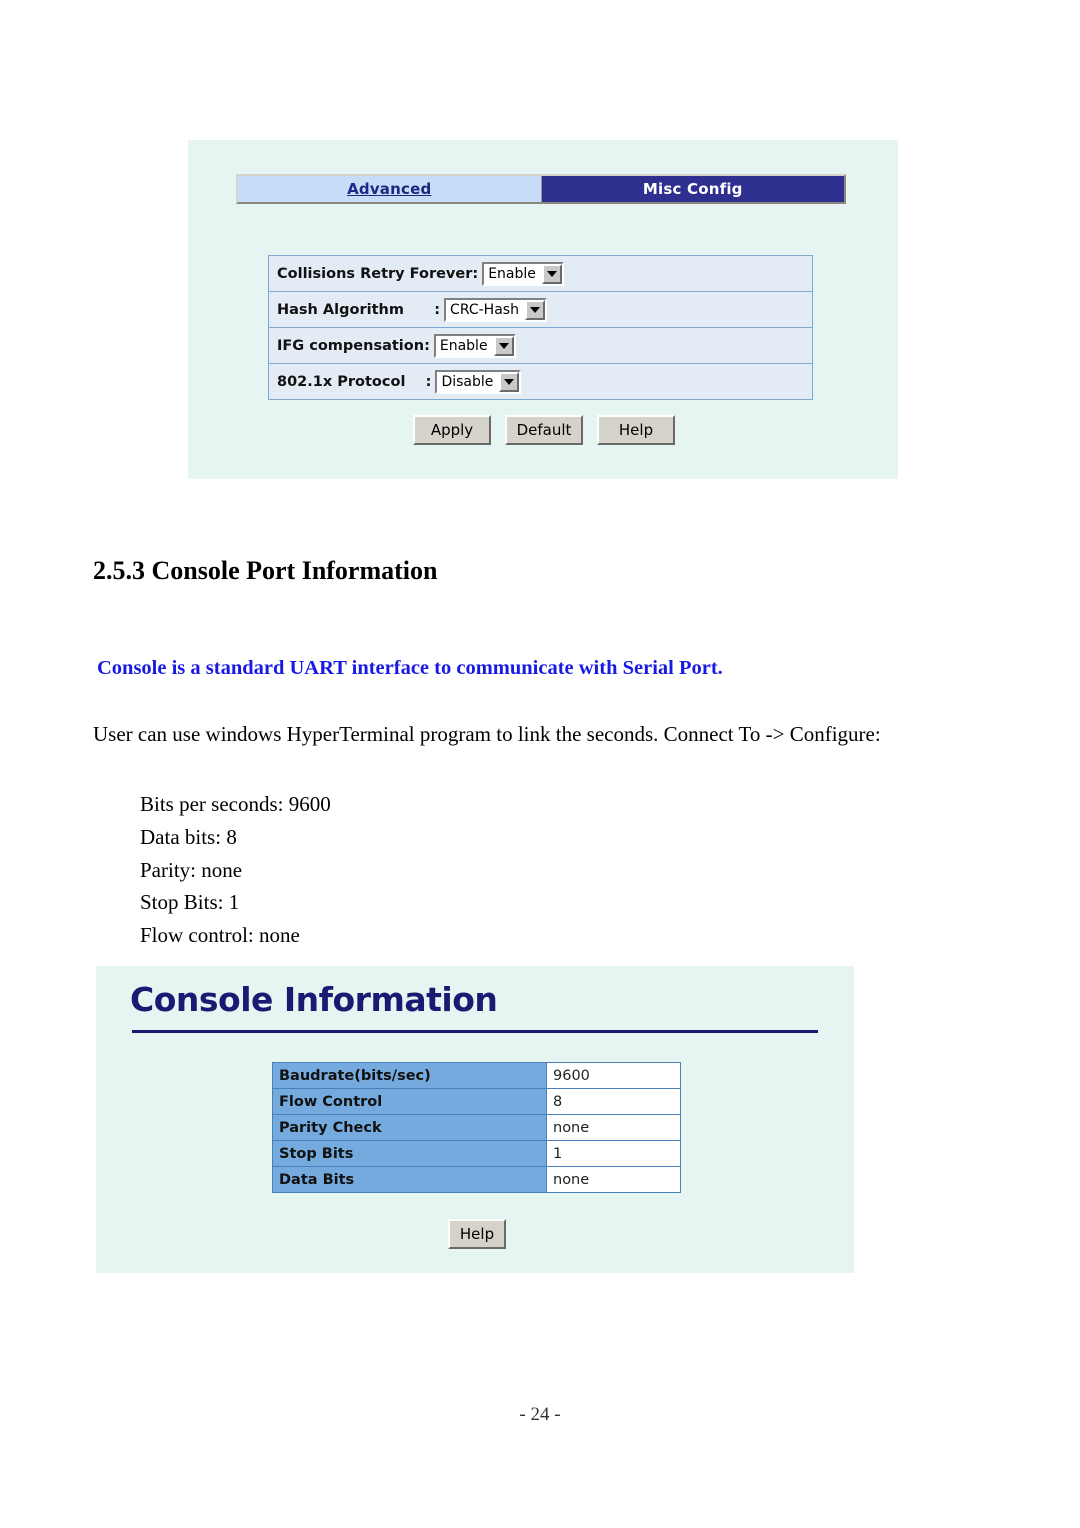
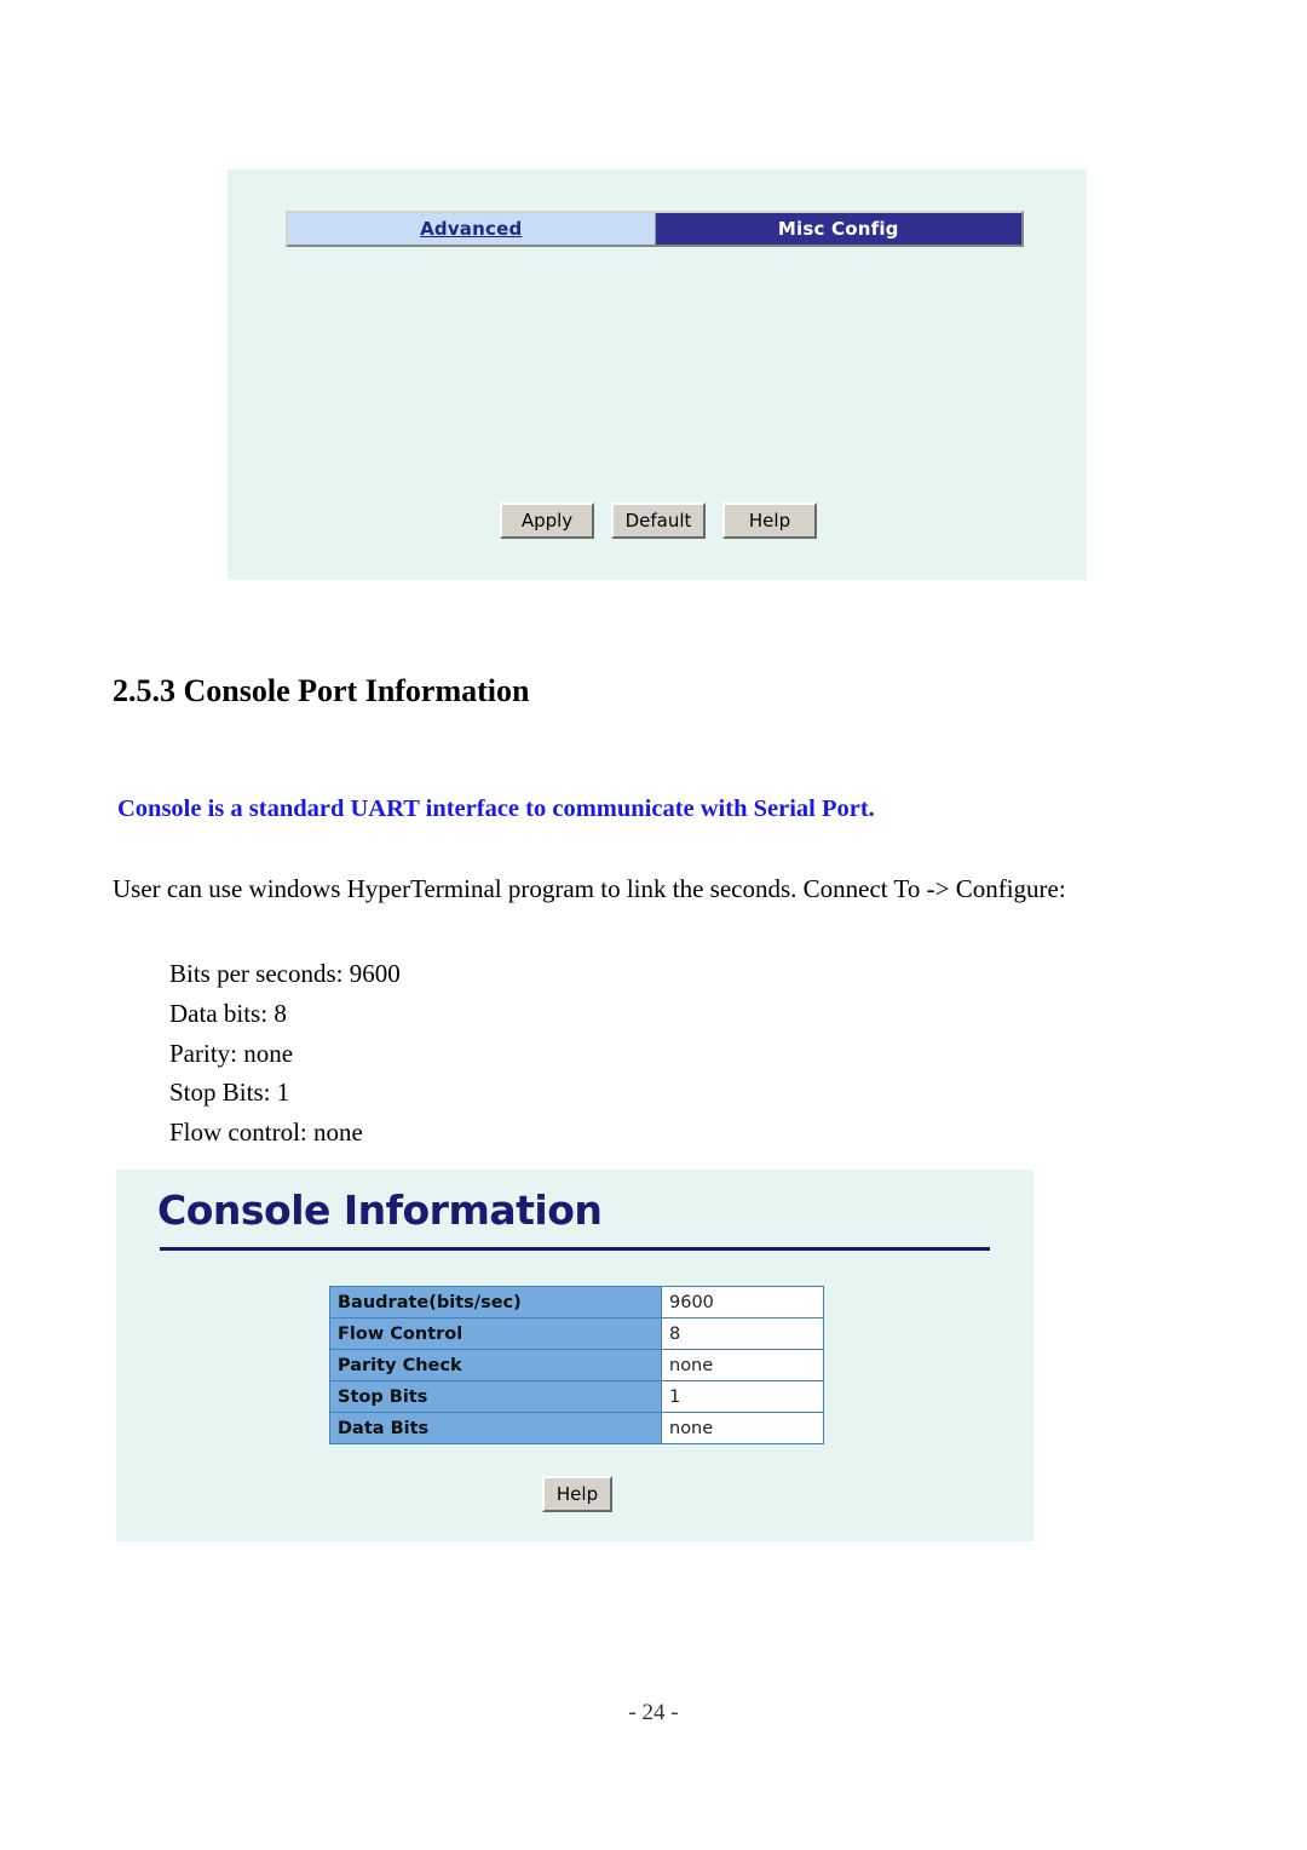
  Advanced
  Misc Config
- Collisions Retry Forever : Enable
- Hash Algorithm : CRC-Hash
- IFG compensation : Enable
- 802.1x Protocol : Disable
  Apply
  Default
  Help
  2.5.3 Console Port Information
  Console is a standard UART interface to communicate with Serial Port.
  User can use windows HyperTerminal program to link the seconds. Connect To -> Configure:
  Bits per seconds: 9600
  Data bits: 8
  Parity: none
  Stop Bits: 1
  Flow control: none
  Console Information
  Baudrate(bits/sec)	9600
  Flow Control	8
  Parity Check	none
  Stop Bits	1
  Data Bits	none
  Help
  - 24 -
